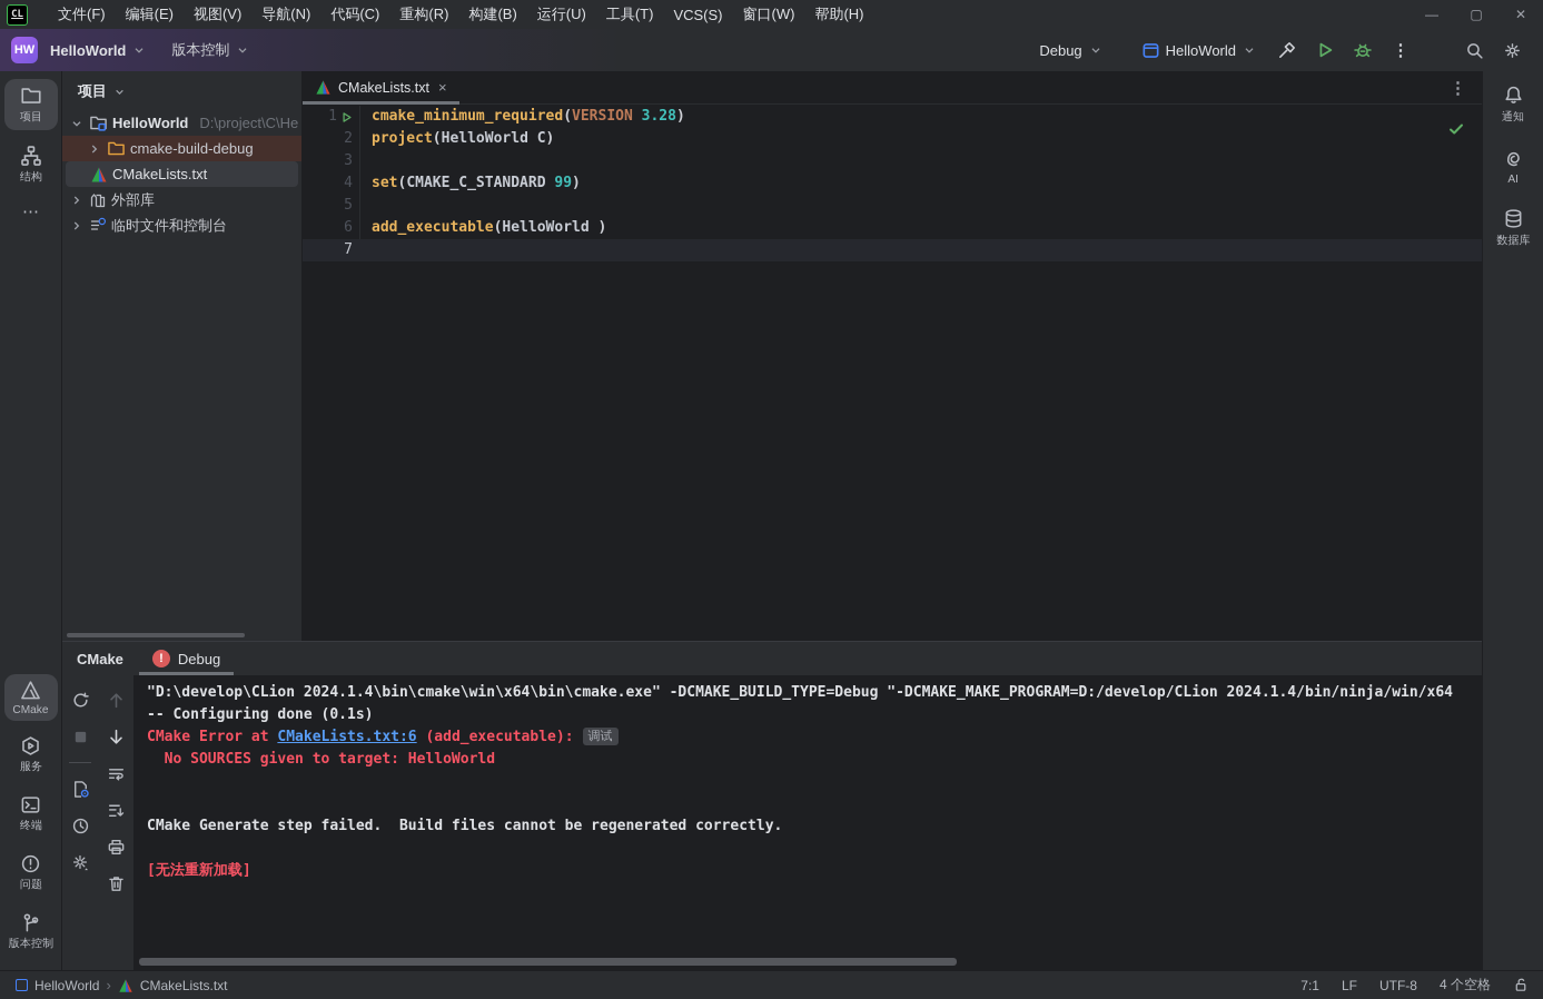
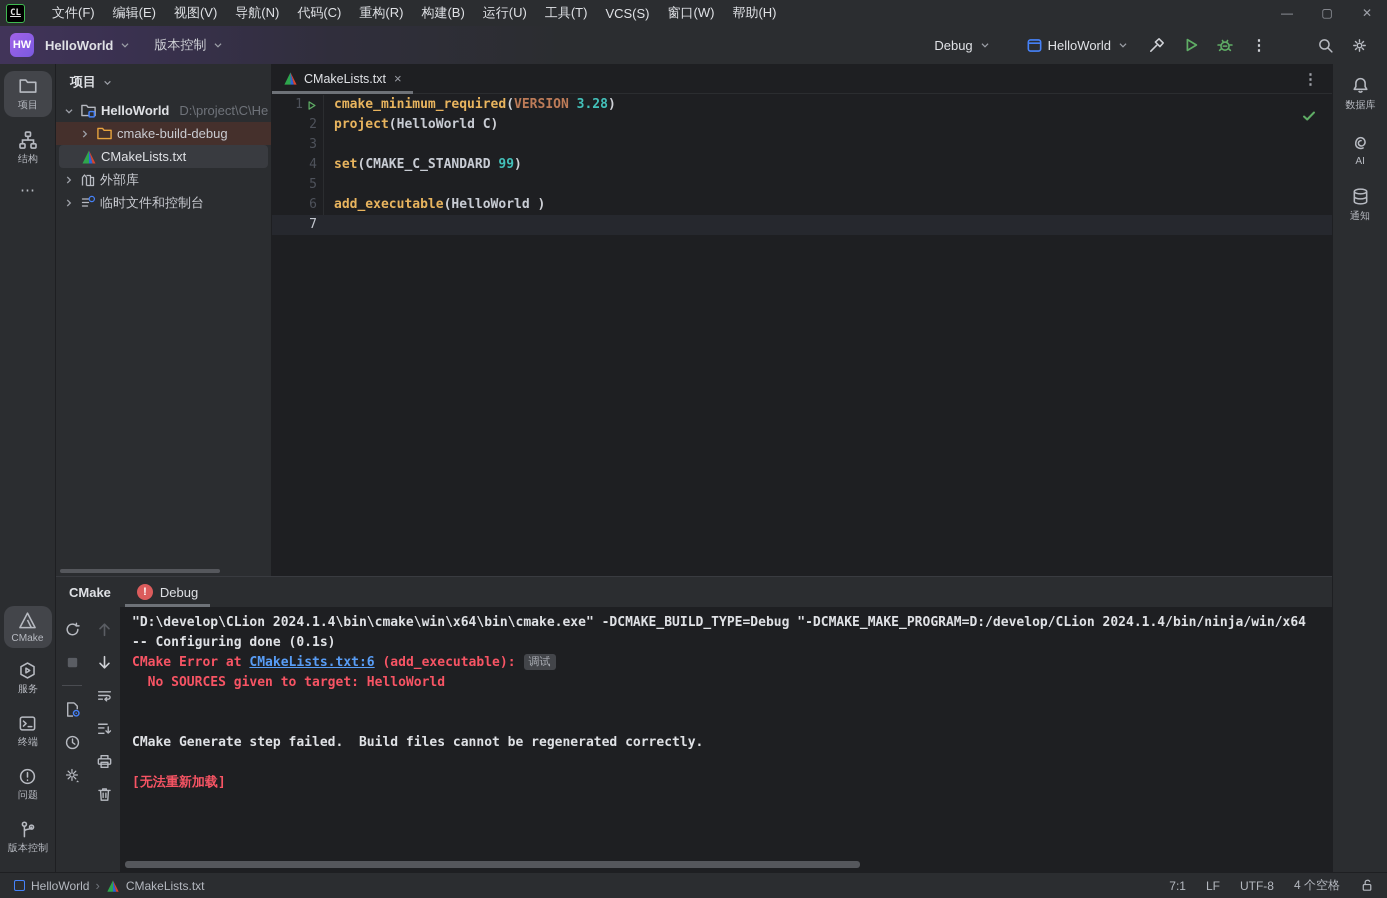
  CL
  文件(F)
  编辑(E)
  视图(V)
  导航(N)
  代码(C)
  重构(R)
  构建(B)
  运行(U)
  工具(T)
  VCS(S)
  窗口(W)
  帮助(H)
  —
  ▢
  ✕
  HW
  HelloWorld
  版本控制
  Debug
  HelloWorld
  ⋮
  项目
  结构
  ⋯
  CMake
  服务
  终端
  问题
  版本控制
  项目
  HelloWorld
  D:\project\C\He
  cmake-build-debug
  CMakeLists.txt
  外部库
  临时文件和控制台
  CMakeLists.txt
  ×
  ⋮
  1
  cmake_minimum_required
  (
  VERSION
  3.28
  )
  2
  project
  (
  HelloWorld C
  )
  3
  4
  set
  (
  CMAKE_C_STANDARD
  99
  )
  5
  6
  add_executable
  (
  HelloWorld
  )
  7
  CMake
  !
  Debug
  "D:\develop\CLion 2024.1.4\bin\cmake\win\x64\bin\cmake.exe" -DCMAKE_BUILD_TYPE=Debug "-DCMAKE_MAKE_PROGRAM=D:/develop/CLion 2024.1.4/bin/ninja/win/x64
  -- Configuring done (0.1s)
  CMake Error at CMakeLists.txt:6 (add_executable): 调试
  No SOURCES given to target: HelloWorld
  CMake Generate step failed. Build files cannot be regenerated correctly.
  [无法重新加载]
- 通知
+ 数据库
  AI
- 数据库
+ 通知
  HelloWorld
  ›
  CMakeLists.txt
  7:1
  LF
  UTF-8
  4 个空格
